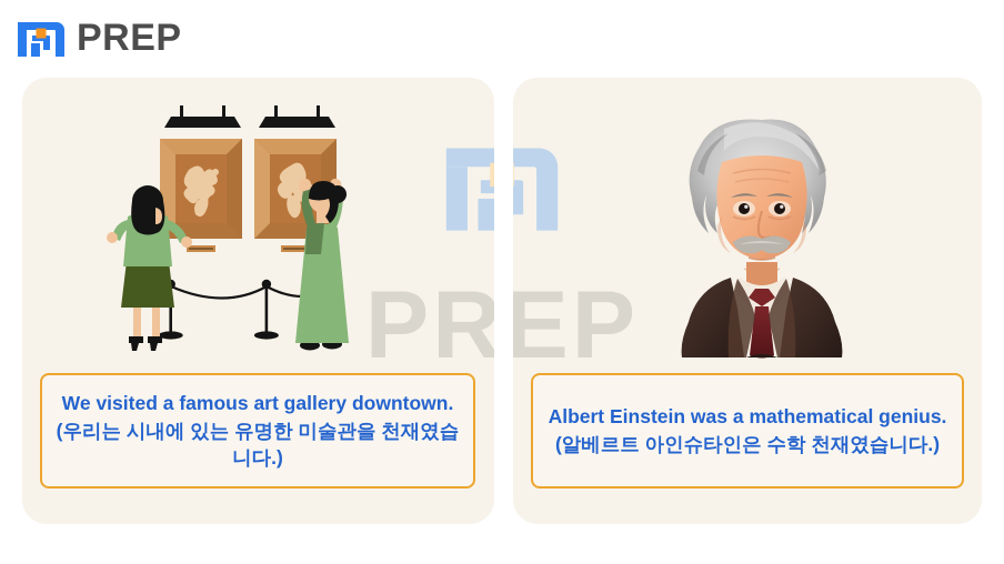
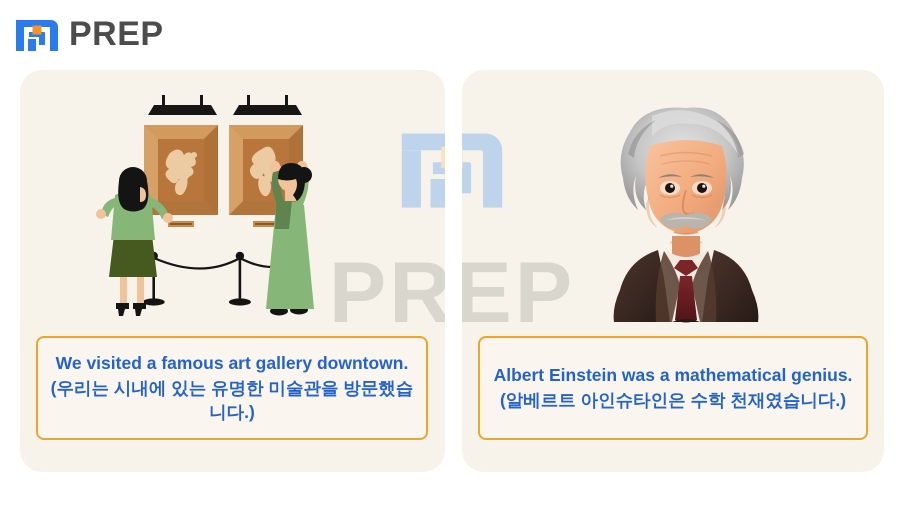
  PREP
  PREP
- We visited a famous art gallery downtown. (우리는 시내에 있는 유명한 미술관을 천재였습니다.)
+ We visited a famous art gallery downtown. (우리는 시내에 있는 유명한 미술관을 방문했습니다.)
  Albert Einstein was a mathematical genius. (알베르트 아인슈타인은 수학 천재였습니다.)
